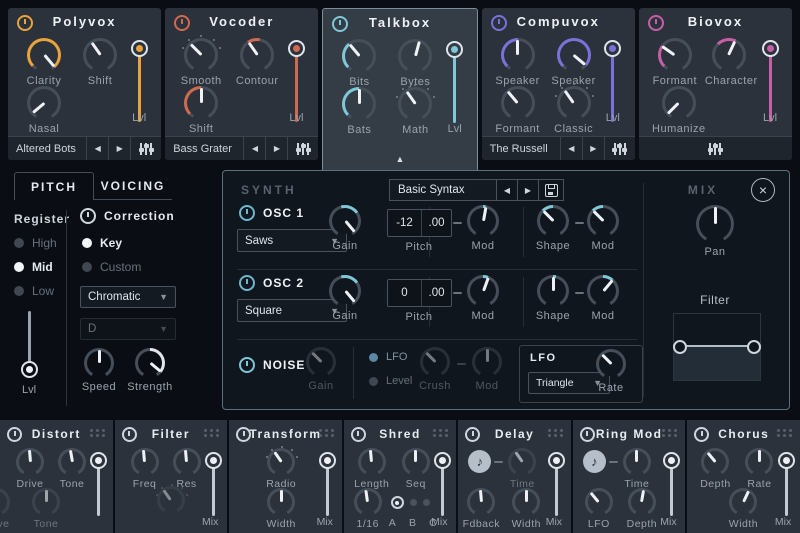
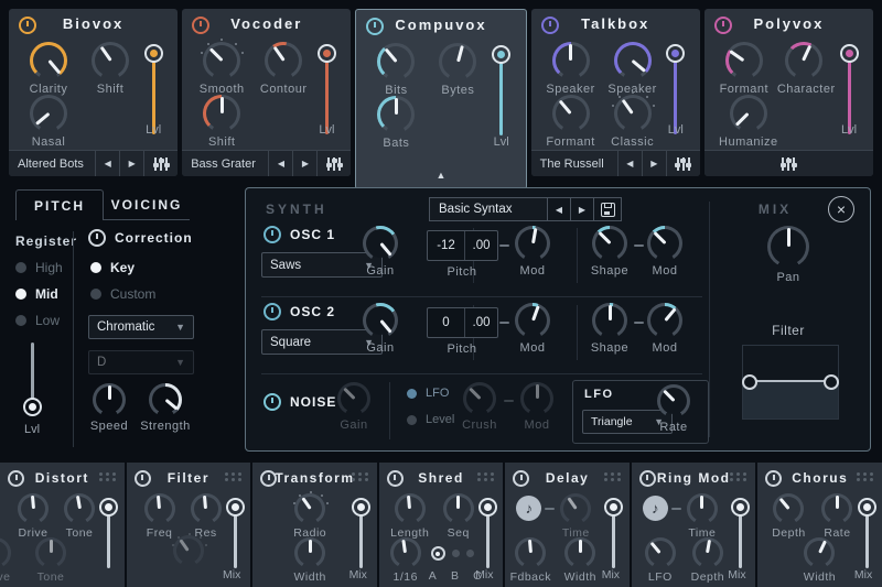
- Polyvox
+ Biovox
  Clarity
  Shift
  Nasal
  Lvl
  Altered Bots
  ◀
  ▶
  Vocoder
  Smooth
  Contour
  Shift
  Lvl
  Bass Grater
  ◀
  ▶
- Talkbox
+ Compuvox
  Bits
  Bytes
  Bats
- Math
  Lvl
  ▲
- Compuvox
+ Talkbox
  Speaker
  Speaker
  Formant
  Classic
  Lvl
  The Russell
  ◀
  ▶
- Biovox
+ Polyvox
  Formant
  Character
  Humanize
  Lvl
  PITCH
  VOICING
  Register
  High
  Mid
  Low
  Lvl
  Correction
  Key
  Custom
  Chromatic
  ▼
  D
  ▼
  Speed
  Strength
  SYNTH
  Basic Syntax
  ◀
  ▶
  MIX
  ×
  OSC 1
  Saws
  ▼
  Gain
  -12
  .00
  Pitch
  Mod
  Shape
  Mod
  OSC 2
  Square
  ▼
  Gain
  0
  .00
  Pitch
  Mod
  Shape
  Mod
  NOISE
  Gain
  LFO
  Level
  Crush
  Mod
  LFO
  Triangle
  ▼
  Rate
  Pan
  Filter
  Distort
  Drive
  Tone
  Tone
  Filter
  Freq
  Res
  Mix
  Transform
  Radio
  Width
  Mix
  Shred
  Length
  Seq
  1/16
  A
  B
  C
  Mix
  Delay
  ♪
  Time
  Fdback
  Width
  Mix
  Ring Mod
  ♪
  Time
  LFO
  Depth
  Mix
  Chorus
  Depth
  Rate
  Width
  Mix
